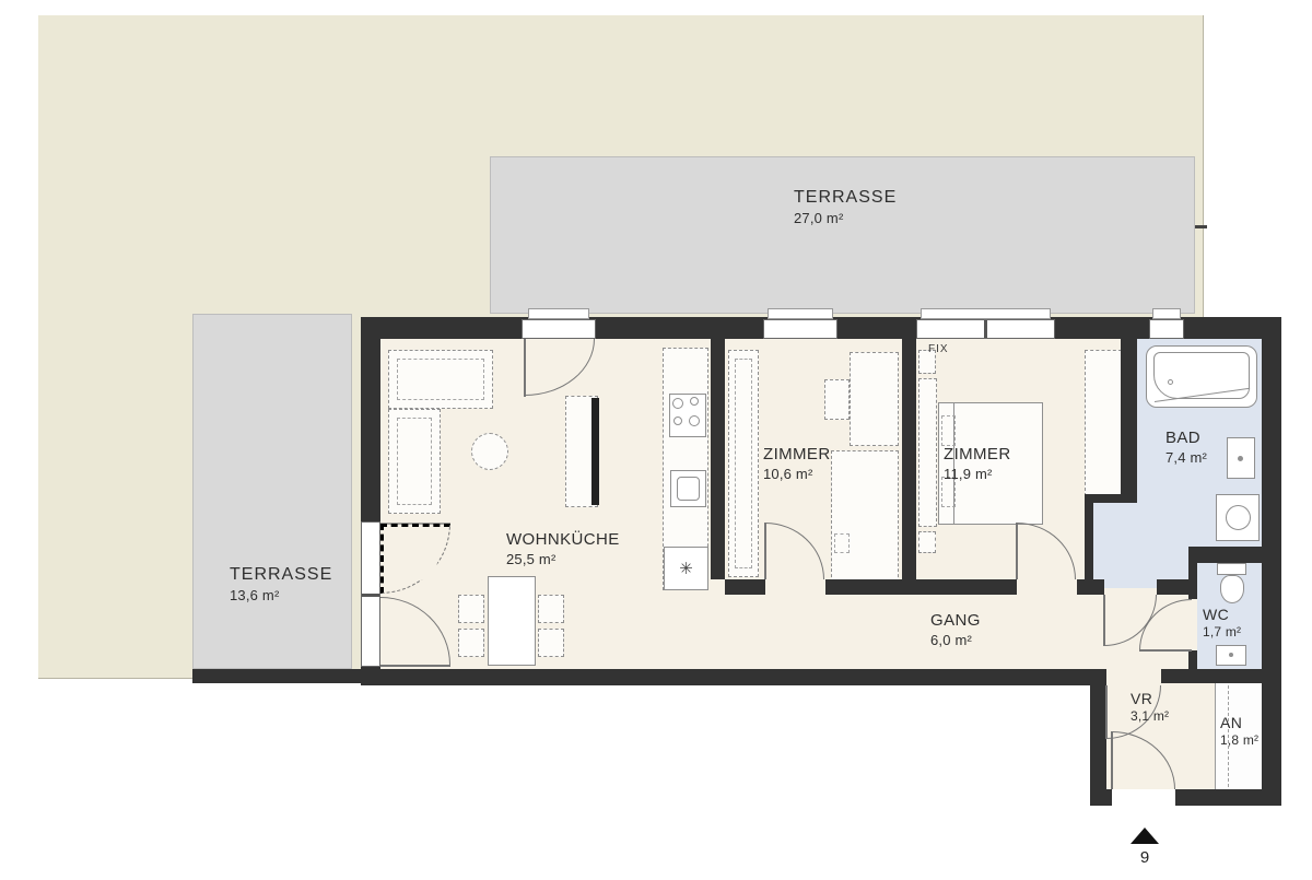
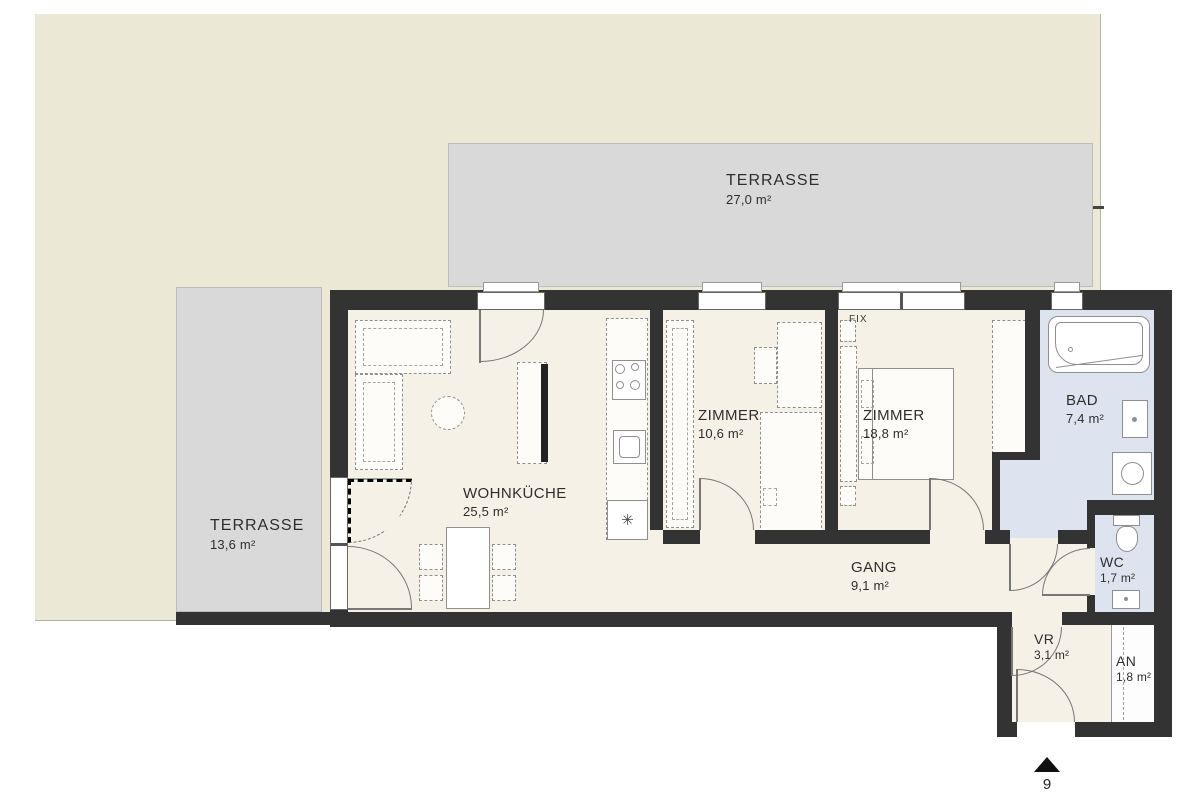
  ✳
  TERRASSE
  27,0 m²
  TERRASSE
  13,6 m²
  WOHNKÜCHE
  25,5 m²
  ZIMMER
  10,6 m²
  ZIMMER
- 11,9 m²
+ 18,8 m²
  BAD
  7,4 m²
  GANG
- 6,0 m²
+ 9,1 m²
  WC
  1,7 m²
  VR
  3,1 m²
  AN
  1,8 m²
  FIX
  9
